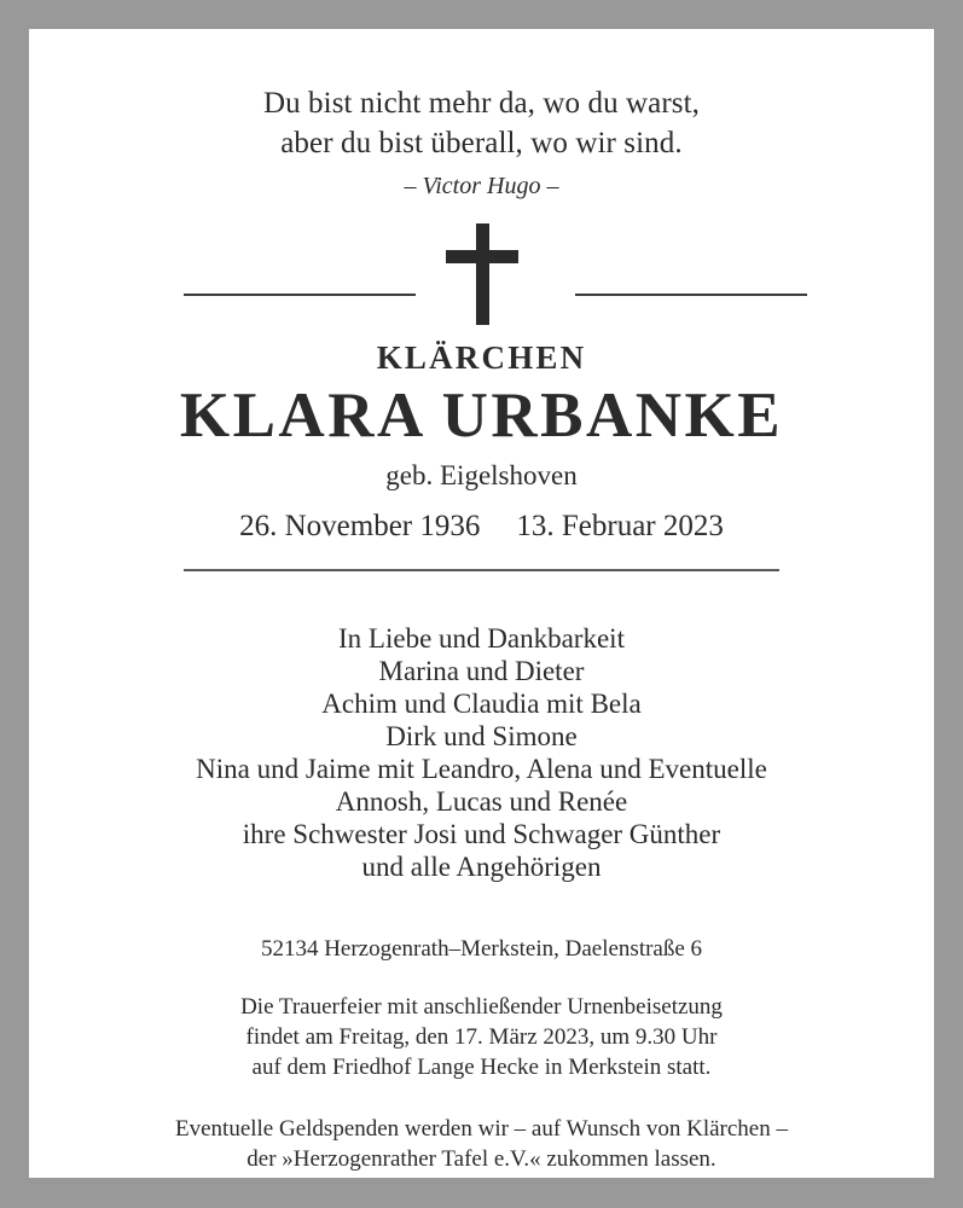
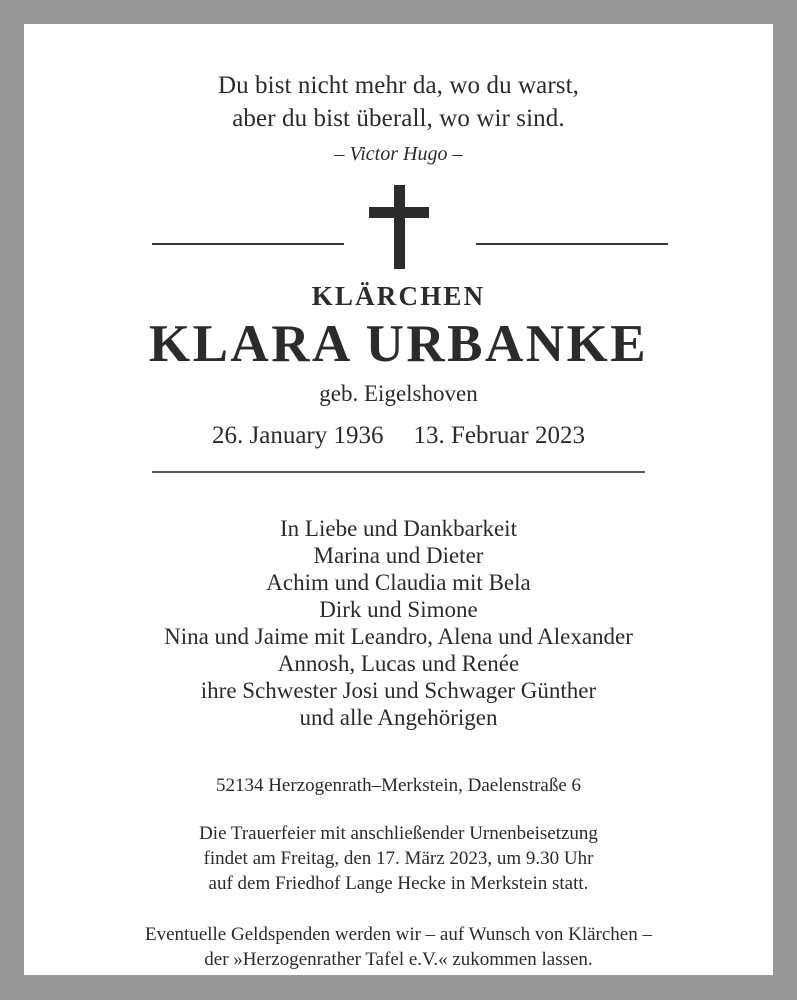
  Du bist nicht mehr da, wo du warst,
  aber du bist überall, wo wir sind.
  – Victor Hugo –
  KLÄRCHEN
  KLARA URBANKE
  geb. Eigelshoven
- 26. November 1936 13. Februar 2023
+ 26. January 1936 13. Februar 2023
  In Liebe und Dankbarkeit
  Marina und Dieter
  Achim und Claudia mit Bela
  Dirk und Simone
- Nina und Jaime mit Leandro, Alena und Eventuelle
+ Nina und Jaime mit Leandro, Alena und Alexander
  Annosh, Lucas und Renée
  ihre Schwester Josi und Schwager Günther
  und alle Angehörigen
  52134 Herzogenrath–Merkstein, Daelenstraße 6
  Die Trauerfeier mit anschließender Urnenbeisetzung
  findet am Freitag, den 17. März 2023, um 9.30 Uhr
  auf dem Friedhof Lange Hecke in Merkstein statt.
  Eventuelle Geldspenden werden wir – auf Wunsch von Klärchen –
  der »Herzogenrather Tafel e.V.« zukommen lassen.
